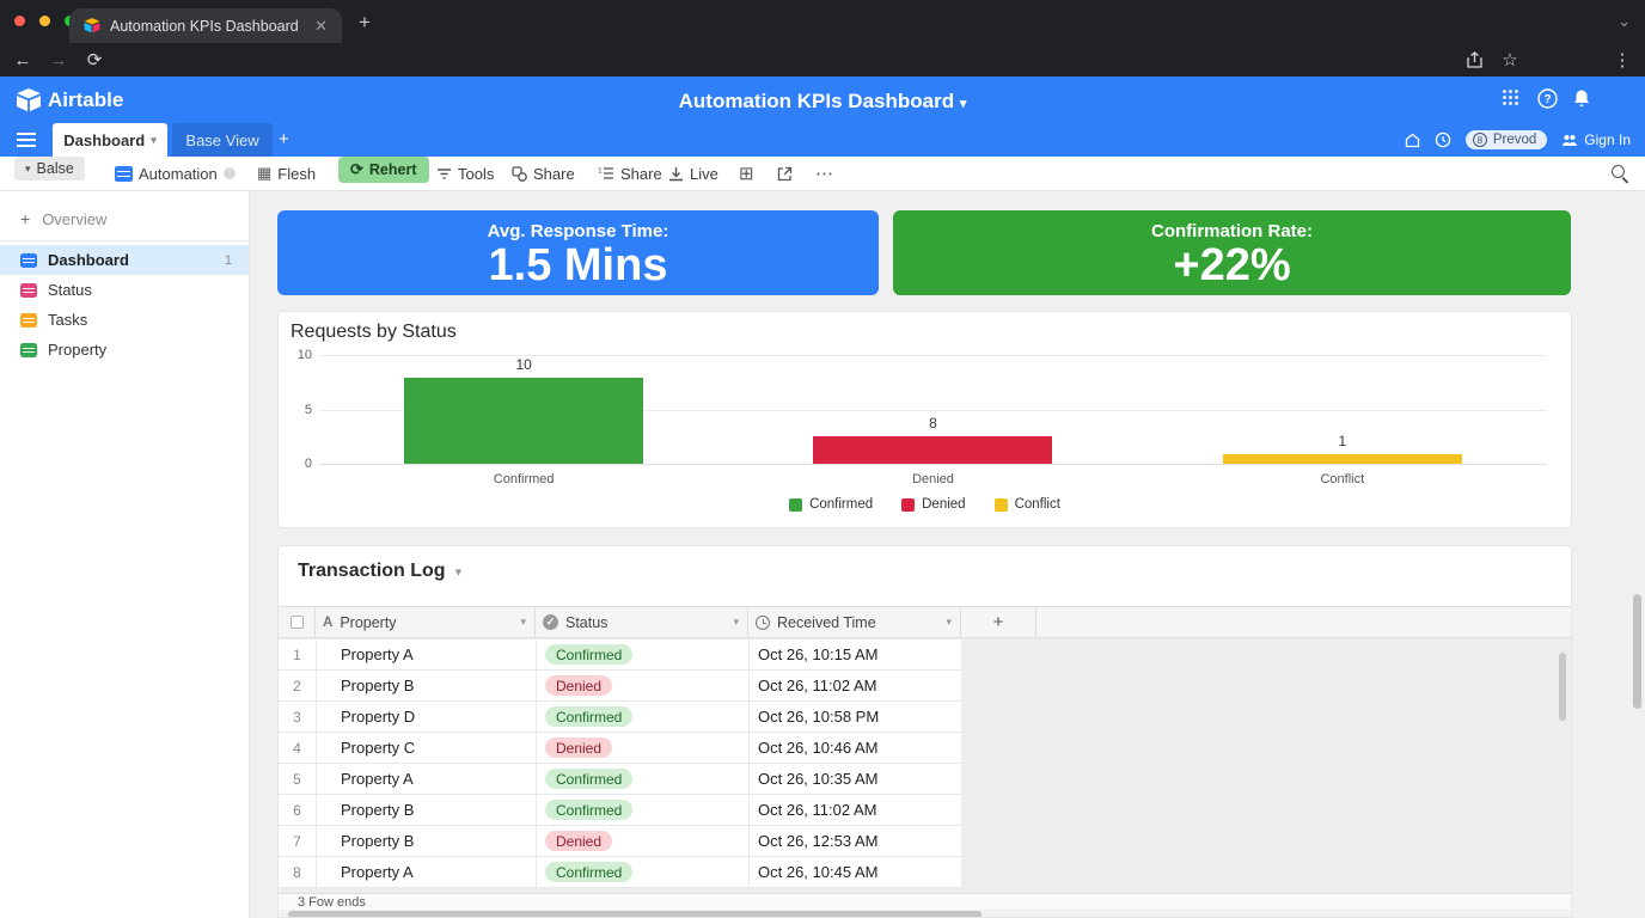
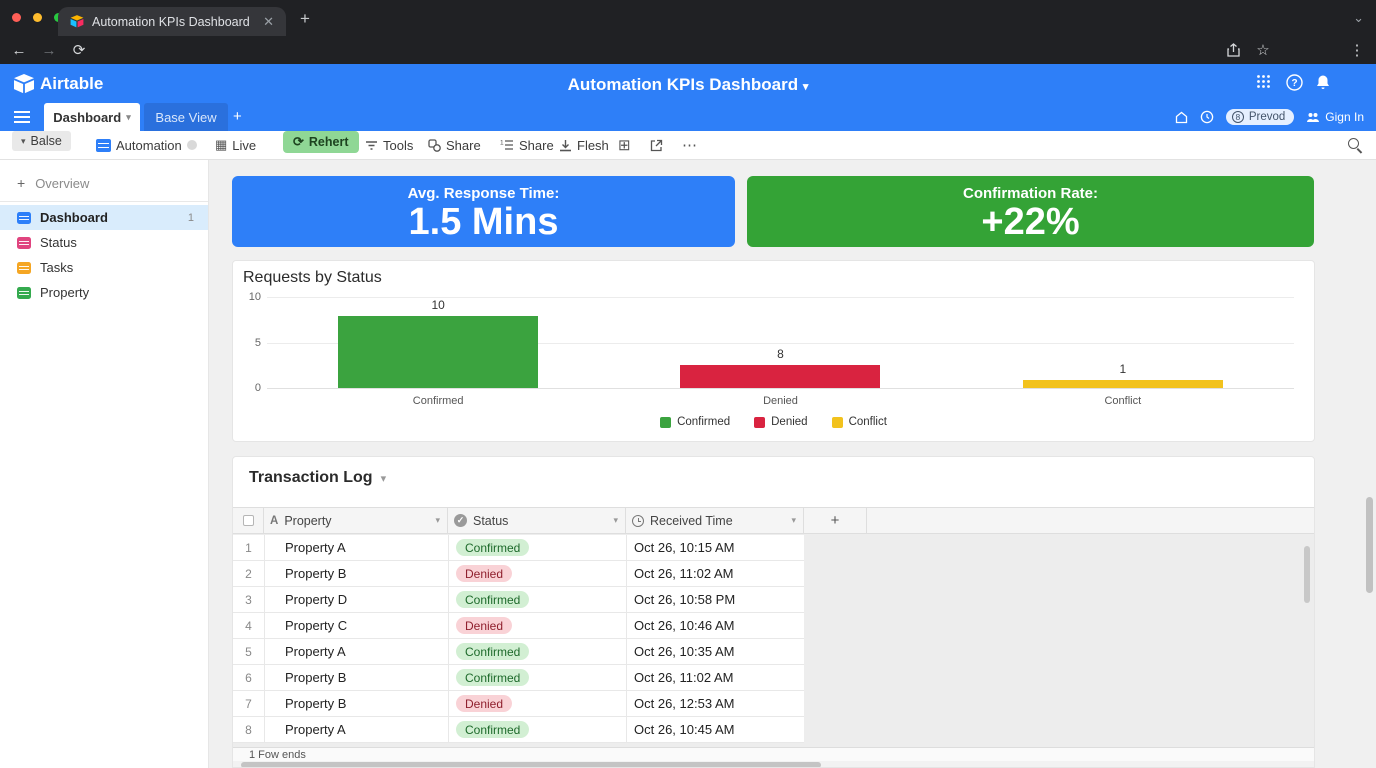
  Automation KPIs Dashboard
  ✕
  +
  ⌄
  ←
  →
  ⟳
  ☆
  ⋮
  Airtable
  Automation KPIs Dashboard ▾
  ?
  Dashboard
  ▾
  Base View
  +
  8
  Prevod
  Gign In
  ▾
  Balse
  Automation
  ▦
- Flesh
+ Live
  ⟳
  Rehert
  Tools
  Share
  Share
- Live
+ Flesh
  ⊞
  ⋯
  +
  Overview
  Dashboard
  1
  Status
  Tasks
  Property
  Avg. Response Time:
  1.5 Mins
  Confirmation Rate:
  +22%
  Requests by Status
  0
  5
  10
  10
  Confirmed
  8
  Denied
  1
  Conflict
  Confirmed
  Denied
  Conflict
  Transaction Log ▾
  A
  Property
  ▾
  ✓
  Status
  ▾
  Received Time
  ▾
  +
  1
  Property A
  Confirmed
  Oct 26, 10:15 AM
  2
  Property B
  Denied
  Oct 26, 11:02 AM
  3
  Property D
  Confirmed
  Oct 26, 10:58 PM
  4
  Property C
  Denied
  Oct 26, 10:46 AM
  5
  Property A
  Confirmed
  Oct 26, 10:35 AM
  6
  Property B
  Confirmed
  Oct 26, 11:02 AM
  7
  Property B
  Denied
  Oct 26, 12:53 AM
  8
  Property A
  Confirmed
  Oct 26, 10:45 AM
- 3 Fow ends
+ 1 Fow ends
